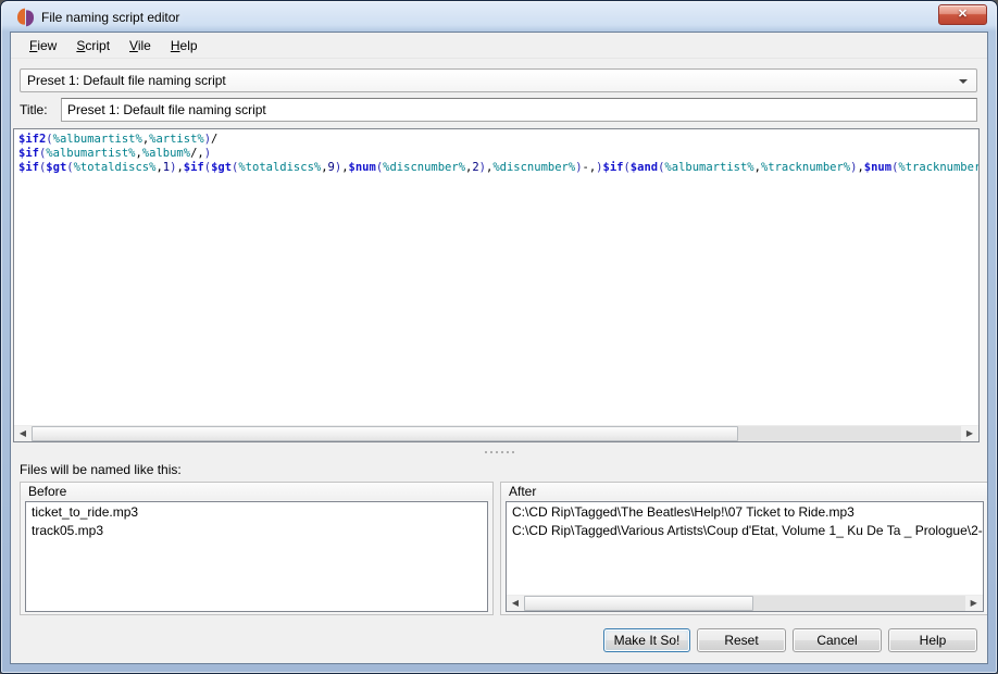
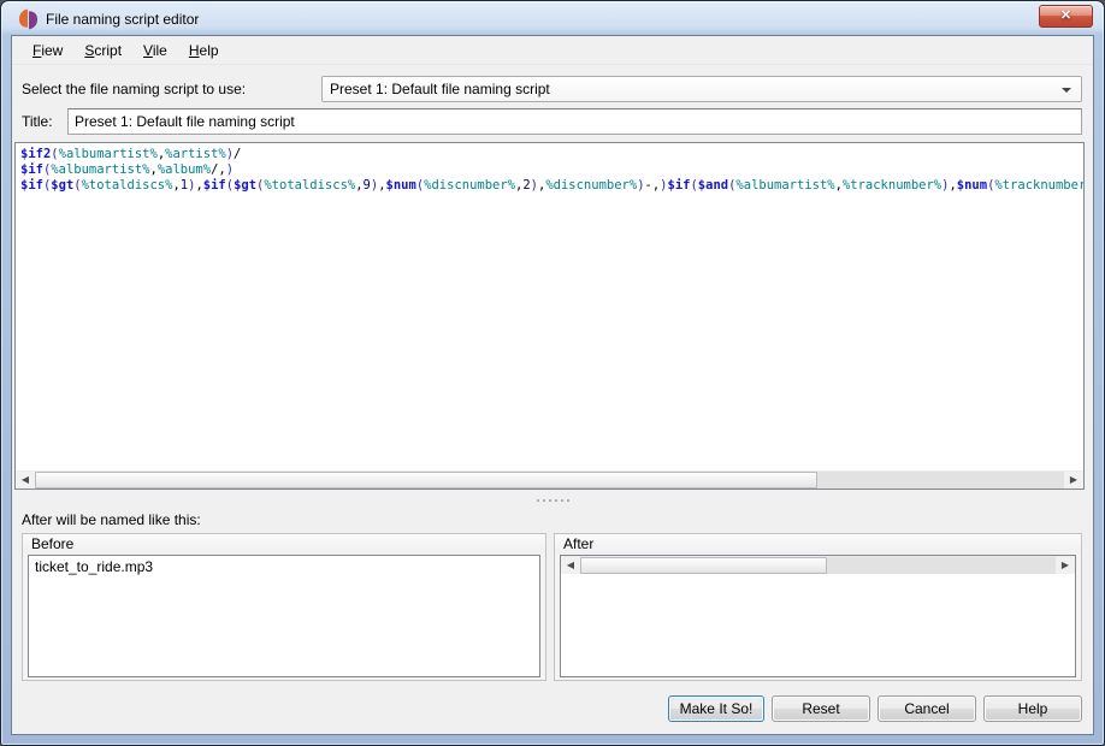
  File naming script editor
  ✕
  Fiew
  Script
  Vile
  Help
+ Select the file naming script to use:
  Preset 1: Default file naming script
  Title:
  Preset 1: Default file naming script
  $if2(%albumartist%,%artist%)/
  $if(%albumartist%,%album%/,)
  $if($gt(%totaldiscs%,1),$if($gt(%totaldiscs%,9),$num(%discnumber%,2),%discnumber%)-,)$if($and(%albumartist%,%tracknumber%),$num(%tracknumber
  ◀
  ▶
- Files will be named like this:
+ After will be named like this:
  Before
  ticket_to_ride.mp3
- track05.mp3
  After
- C:\CD Rip\Tagged\The Beatles\Help!\07 Ticket to Ride.mp3
- C:\CD Rip\Tagged\Various Artists\Coup d'Etat, Volume 1_ Ku De Ta _ Prologue\2-
  ◀
  ▶
  Make It So!
  Reset
  Cancel
  Help
